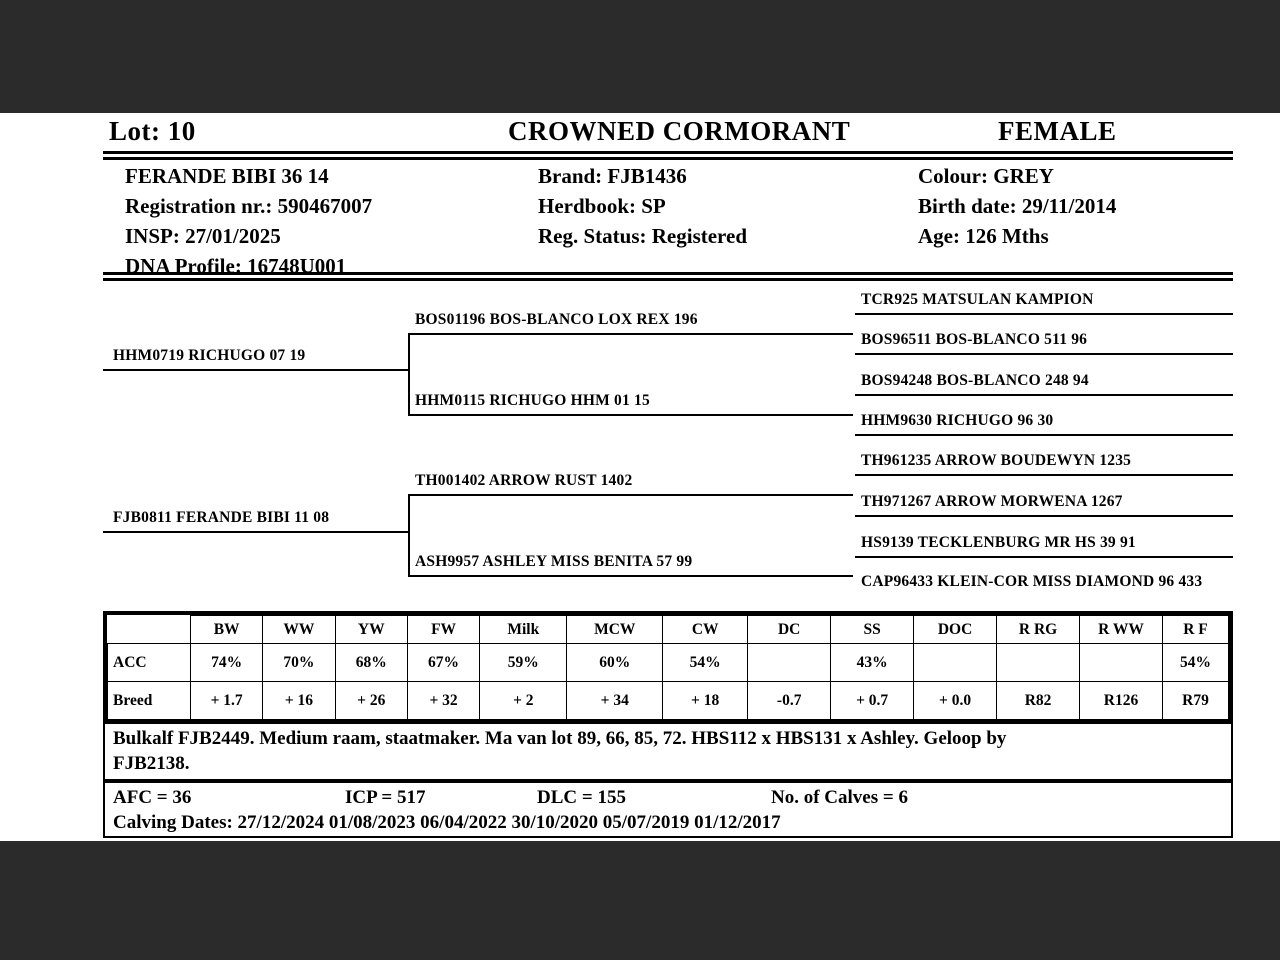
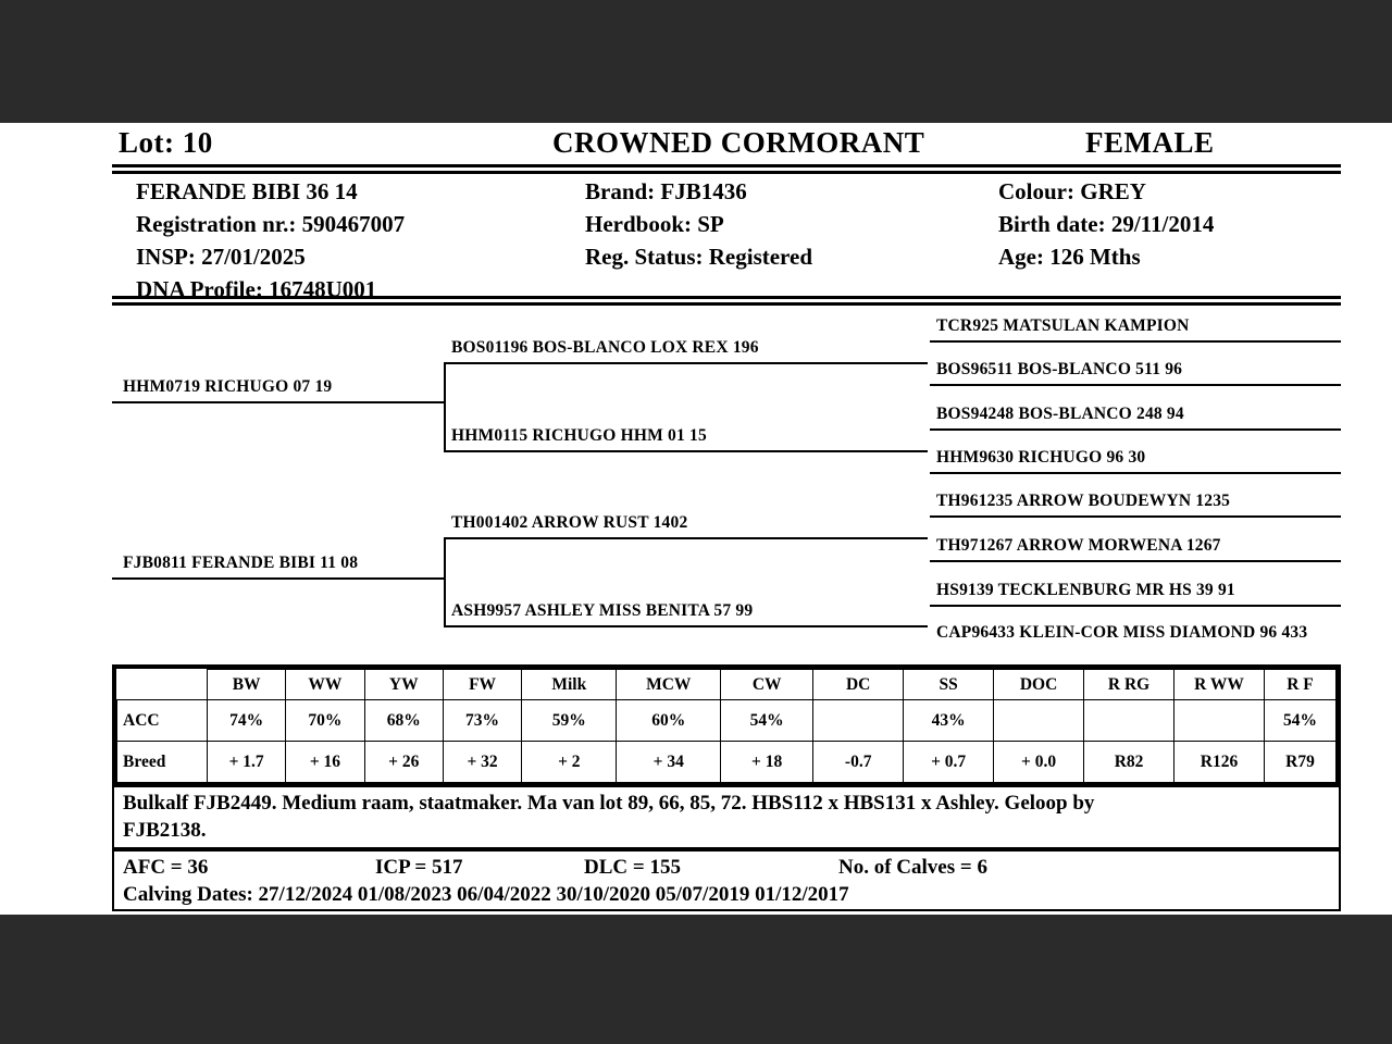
  Lot: 10
  CROWNED CORMORANT
  FEMALE
  FERANDE BIBI 36 14
  Brand: FJB1436
  Colour: GREY
  Registration nr.: 590467007
  Herdbook: SP
  Birth date: 29/11/2014
  INSP: 27/01/2025
  Reg. Status: Registered
  Age: 126 Mths
  DNA Profile: 16748U001
  TCR925 MATSULAN KAMPION
  BOS96511 BOS-BLANCO 511 96
  BOS94248 BOS-BLANCO 248 94
  HHM9630 RICHUGO 96 30
  TH961235 ARROW BOUDEWYN 1235
  TH971267 ARROW MORWENA 1267
  HS9139 TECKLENBURG MR HS 39 91
  CAP96433 KLEIN-COR MISS DIAMOND 96 433
  BOS01196 BOS-BLANCO LOX REX 196
  HHM0115 RICHUGO HHM 01 15
  TH001402 ARROW RUST 1402
  ASH9957 ASHLEY MISS BENITA 57 99
  HHM0719 RICHUGO 07 19
  FJB0811 FERANDE BIBI 11 08
  	BW	WW	YW	FW	Milk	MCW	CW	DC	SS	DOC	R RG	R WW	R F
- ACC	74%	70%	68%	67%	59%	60%	54%		43%				54%
+ ACC	74%	70%	68%	73%	59%	60%	54%		43%				54%
  Breed	+ 1.7	+ 16	+ 26	+ 32	+ 2	+ 34	+ 18	-0.7	+ 0.7	+ 0.0	R82	R126	R79
  Bulkalf FJB2449. Medium raam, staatmaker. Ma van lot 89, 66, 85, 72. HBS112 x HBS131 x Ashley. Geloop by
  FJB2138.
  AFC = 36
  ICP = 517
  DLC = 155
  No. of Calves = 6
  Calving Dates: 27/12/2024 01/08/2023 06/04/2022 30/10/2020 05/07/2019 01/12/2017
